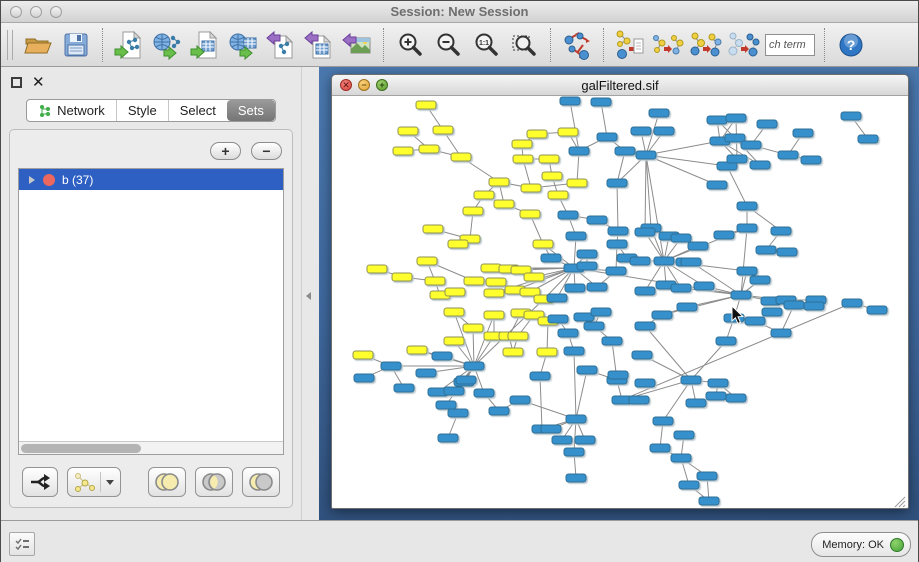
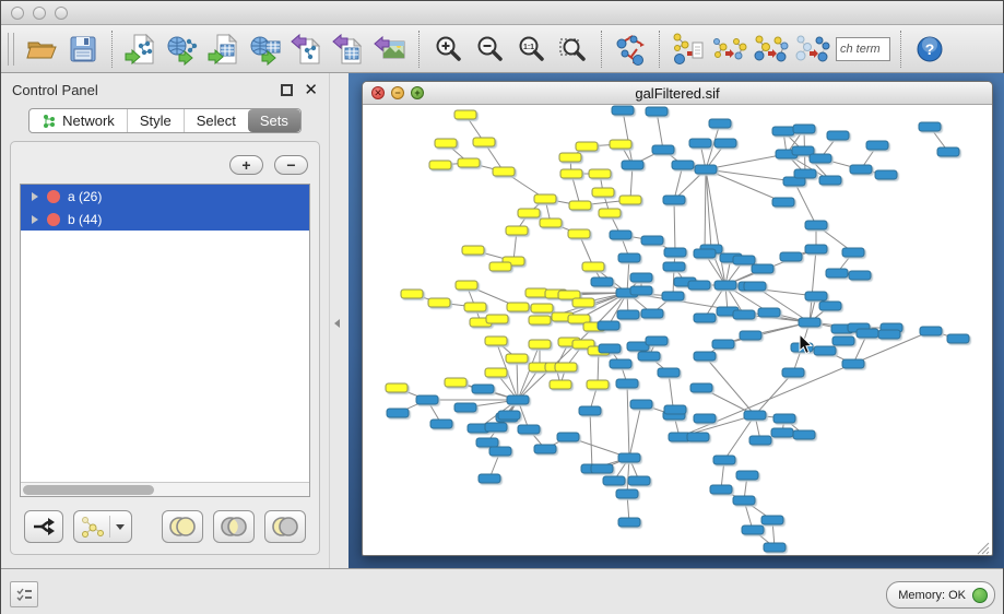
- Session: New Session
  ch term
  ?
+ Control Panel
  ✕
  Network
  Style
  Select
  Sets
  +
  −
+ a (26)
- b (37)
+ b (44)
  ✕
  −
  +
  galFiltered.sif
  Memory: OK
